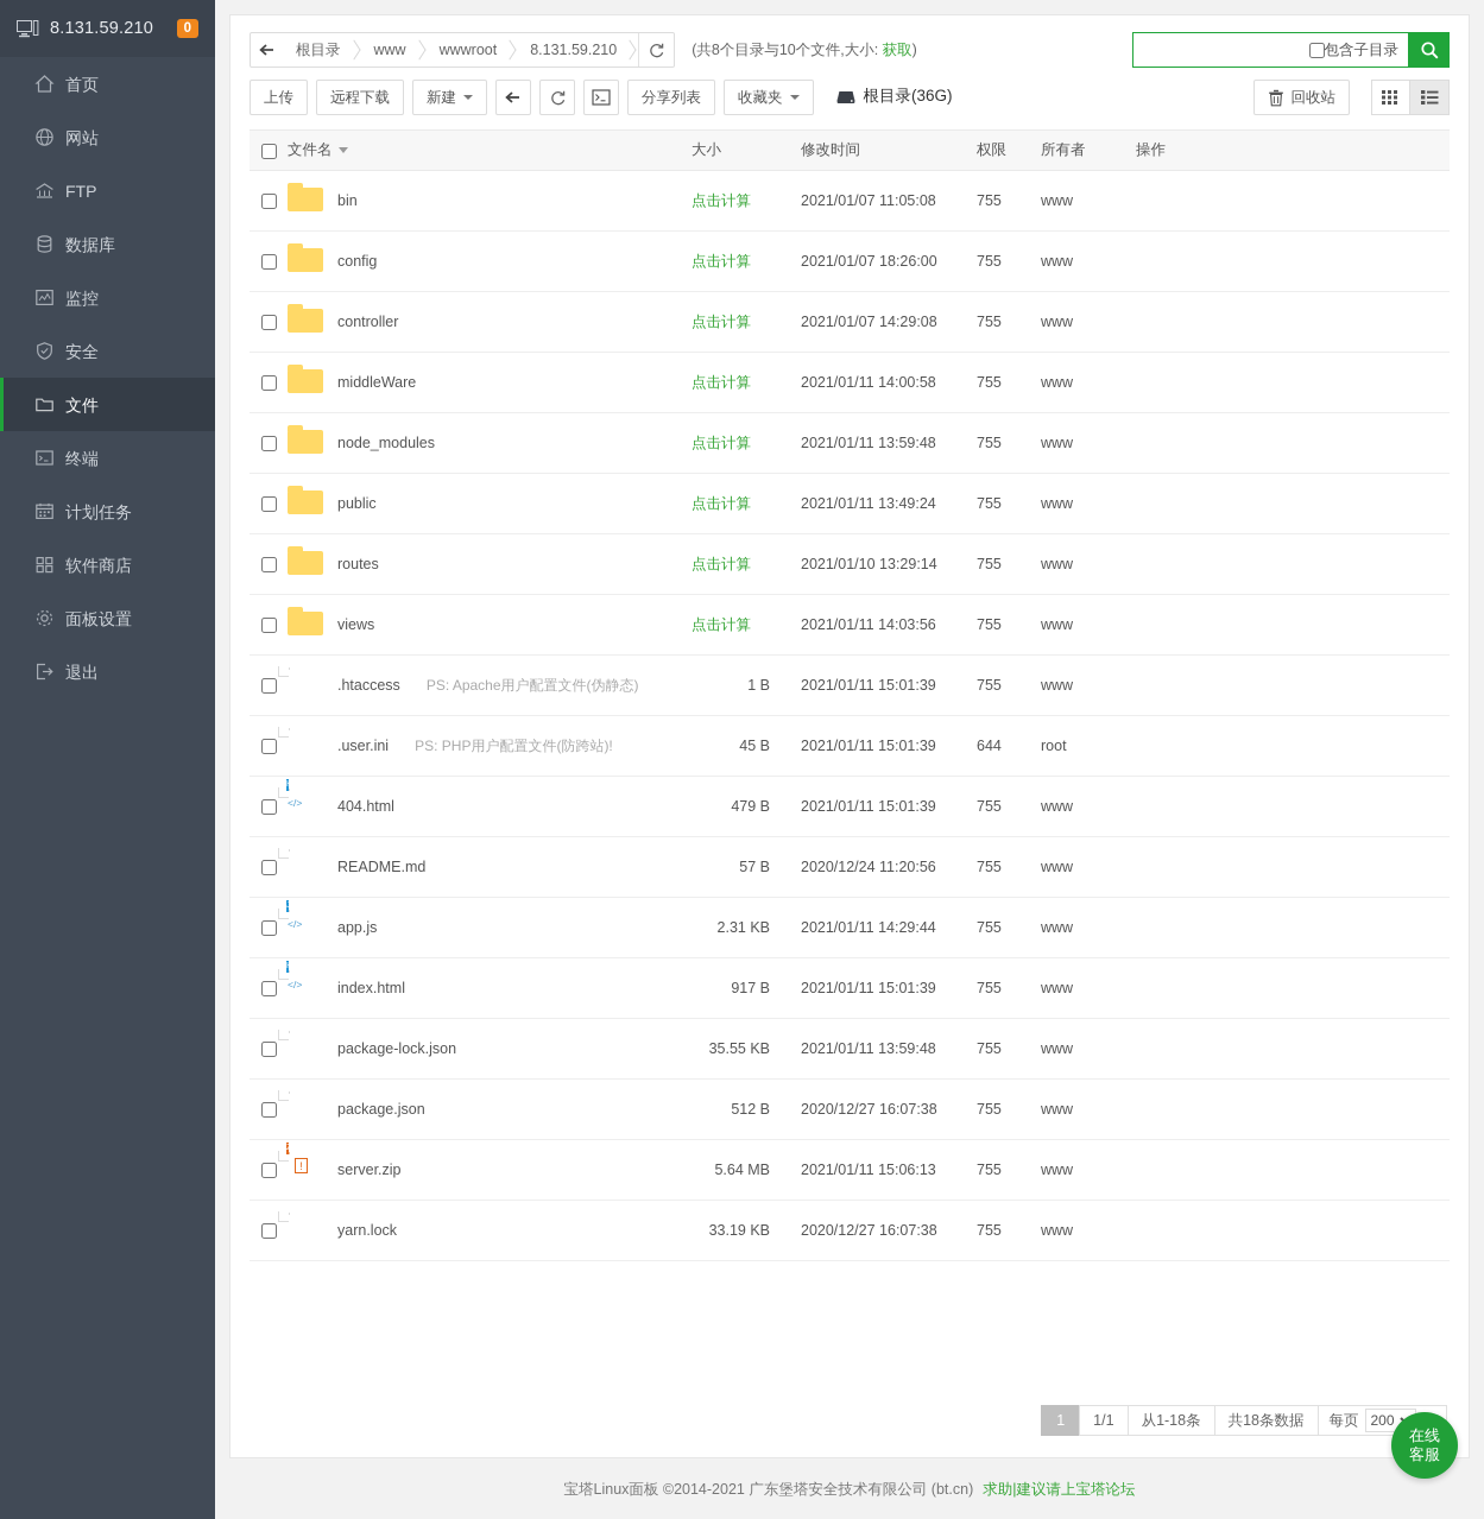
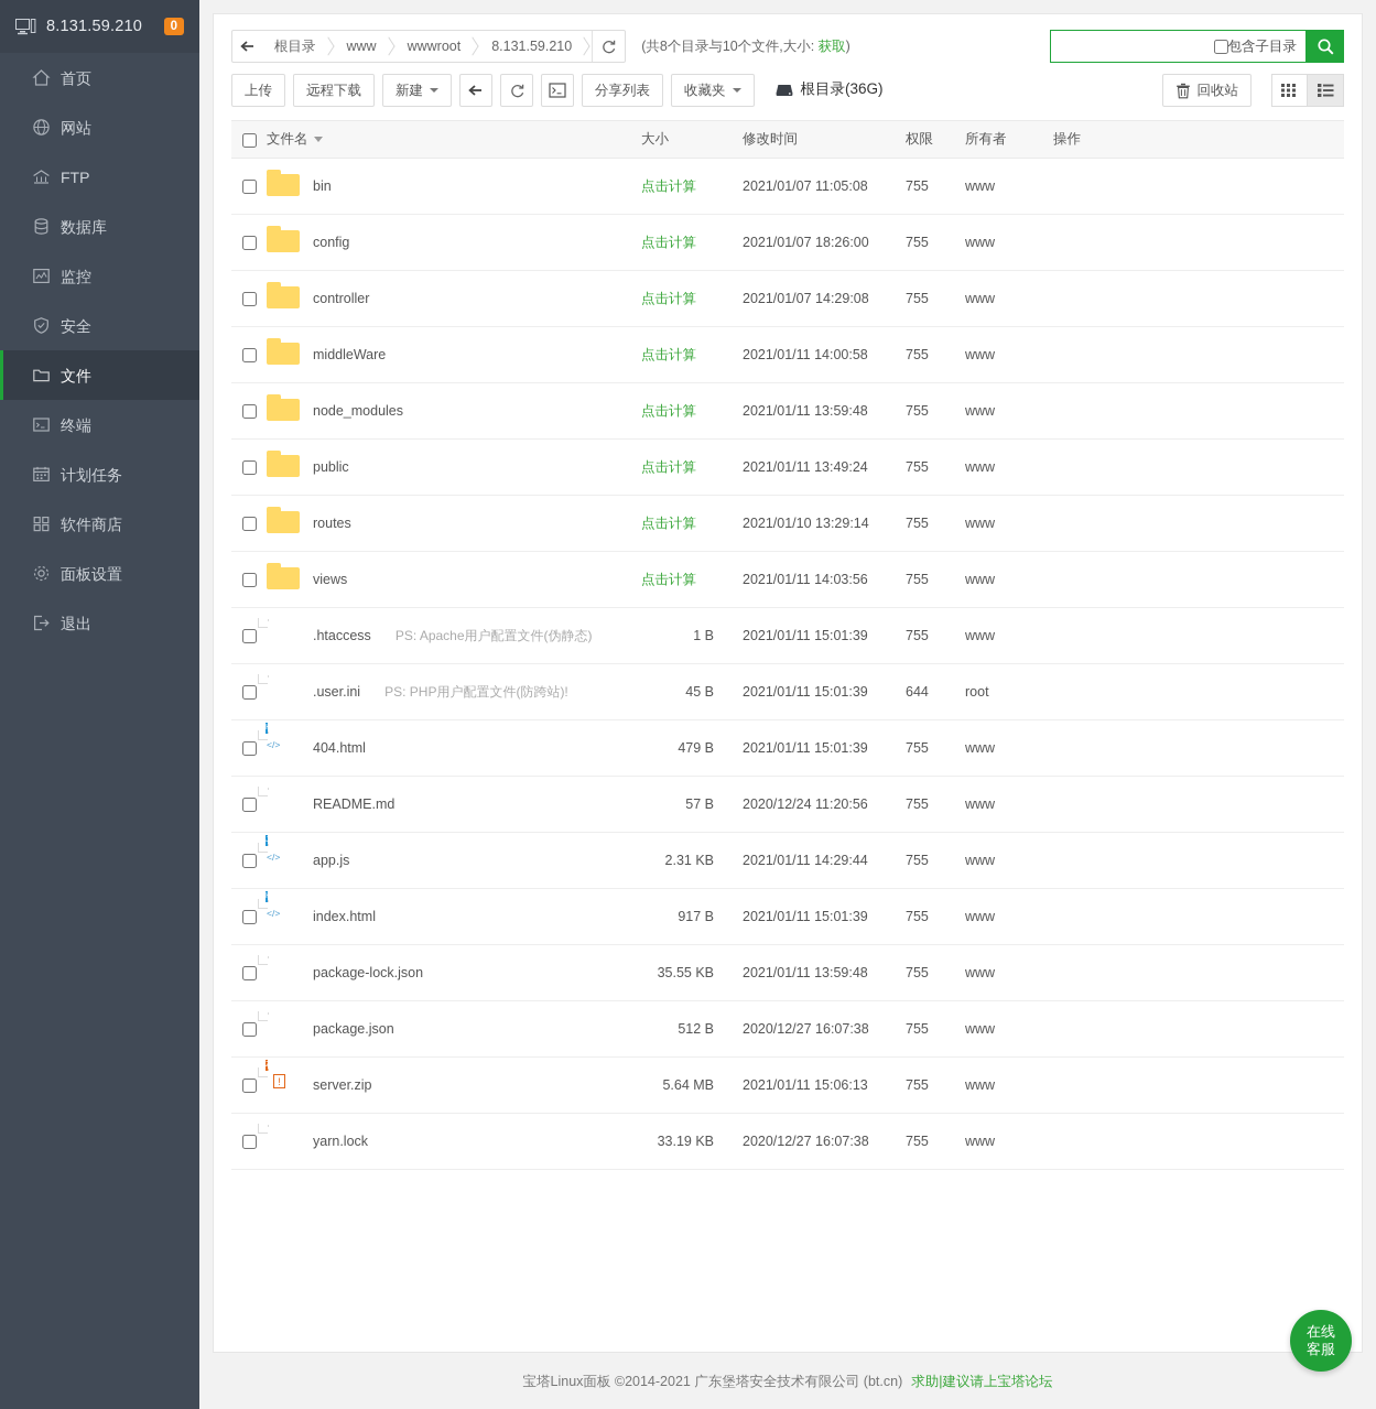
  8.131.59.210
  0
  首页
  网站
  FTP
  数据库
  监控
  安全
  文件
  终端
  计划任务
  软件商店
  面板设置
  退出
  根目录
  www
  wwwroot
  8.131.59.210
  (共8个目录与10个文件,大小: 获取)
  包含子目录
  上传
  远程下载
  新建
  分享列表
  收藏夹
  根目录(36G)
  回收站
  	文件名	大小	修改时间	权限	所有者	操作
  	bin	点击计算	2021/01/07 11:05:08	755	www
  	config	点击计算	2021/01/07 18:26:00	755	www
  	controller	点击计算	2021/01/07 14:29:08	755	www
  	middleWare	点击计算	2021/01/11 14:00:58	755	www
  	node_modules	点击计算	2021/01/11 13:59:48	755	www
  	public	点击计算	2021/01/11 13:49:24	755	www
  	routes	点击计算	2021/01/10 13:29:14	755	www
  	views	点击计算	2021/01/11 14:03:56	755	www
  	.htaccess PS: Apache用户配置文件(伪静态)	1 B	2021/01/11 15:01:39	755	www
  	.user.ini PS: PHP用户配置文件(防跨站)!	45 B	2021/01/11 15:01:39	644	root
  	</> 404.html	479 B	2021/01/11 15:01:39	755	www
  	README.md	57 B	2020/12/24 11:20:56	755	www
  	</> app.js	2.31 KB	2021/01/11 14:29:44	755	www
  	</> index.html	917 B	2021/01/11 15:01:39	755	www
  	package-lock.json	35.55 KB	2021/01/11 13:59:48	755	www
  	package.json	512 B	2020/12/27 16:07:38	755	www
  	! server.zip	5.64 MB	2021/01/11 15:06:13	755	www
  	yarn.lock	33.19 KB	2020/12/27 16:07:38	755	www
- 1
- 1/1
- 从1-18条
- 共18条数据
- 每页
- 200
  宝塔Linux面板 ©2014-2021 广东堡塔安全技术有限公司 (bt.cn) 求助|建议请上宝塔论坛
  在线
  客服
